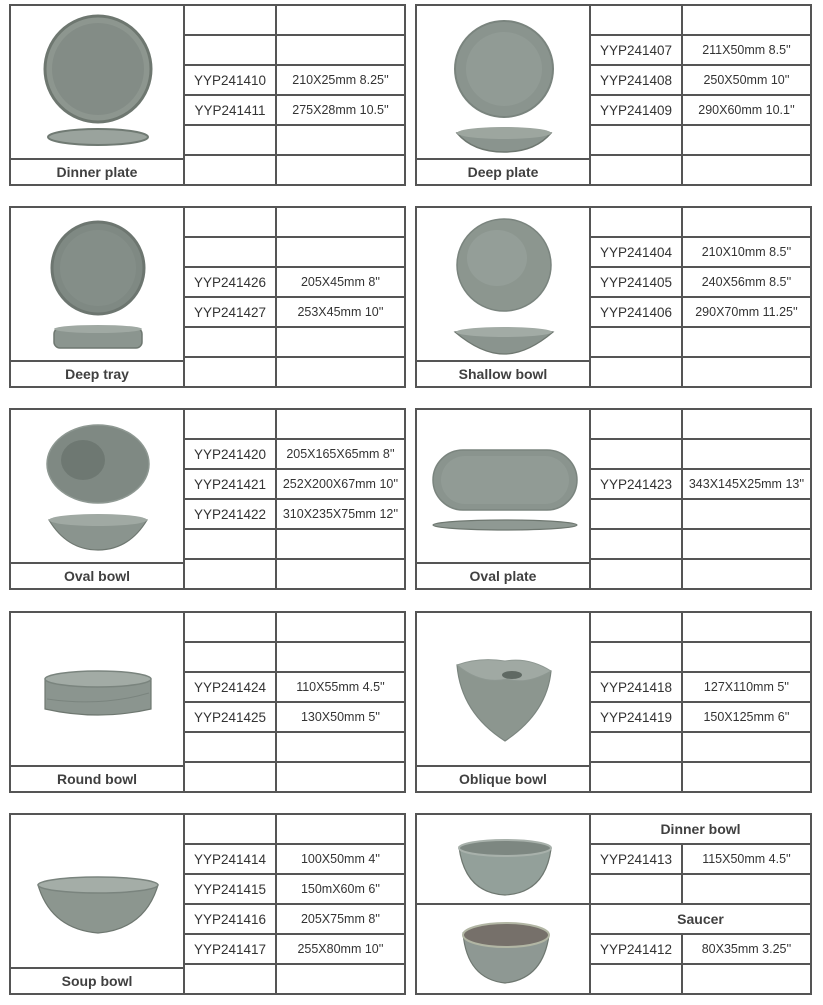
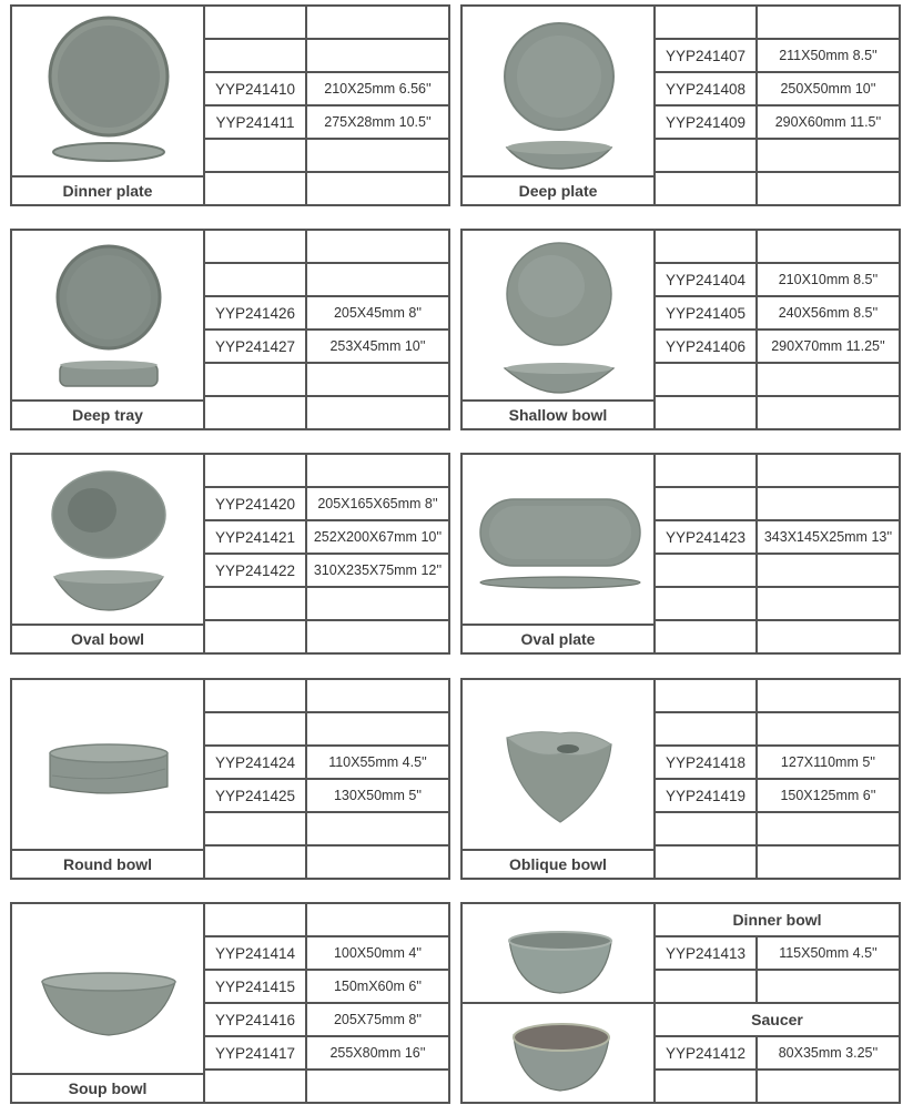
  Dinner plate
  YYP241410
- 210X25mm 8.25''
+ 210X25mm 6.56''
  YYP241411
  275X28mm 10.5''
  Deep plate
  YYP241407
  211X50mm 8.5''
  YYP241408
  250X50mm 10''
  YYP241409
- 290X60mm 10.1''
+ 290X60mm 11.5''
  Deep tray
  YYP241426
  205X45mm 8''
  YYP241427
  253X45mm 10''
  Shallow bowl
  YYP241404
  210X10mm 8.5''
  YYP241405
  240X56mm 8.5''
  YYP241406
  290X70mm 11.25''
  Oval bowl
  YYP241420
  205X165X65mm 8''
  YYP241421
  252X200X67mm 10''
  YYP241422
  310X235X75mm 12''
  Oval plate
  YYP241423
  343X145X25mm 13''
  Round bowl
  YYP241424
  110X55mm 4.5''
  YYP241425
  130X50mm 5''
  Oblique bowl
  YYP241418
  127X110mm 5''
  YYP241419
  150X125mm 6''
  Soup bowl
  YYP241414
  100X50mm 4''
  YYP241415
  150mX60m 6''
  YYP241416
  205X75mm 8''
  YYP241417
- 255X80mm 10''
+ 255X80mm 16''
  Dinner bowl
  YYP241413
  115X50mm 4.5''
  Saucer
  YYP241412
  80X35mm 3.25''
